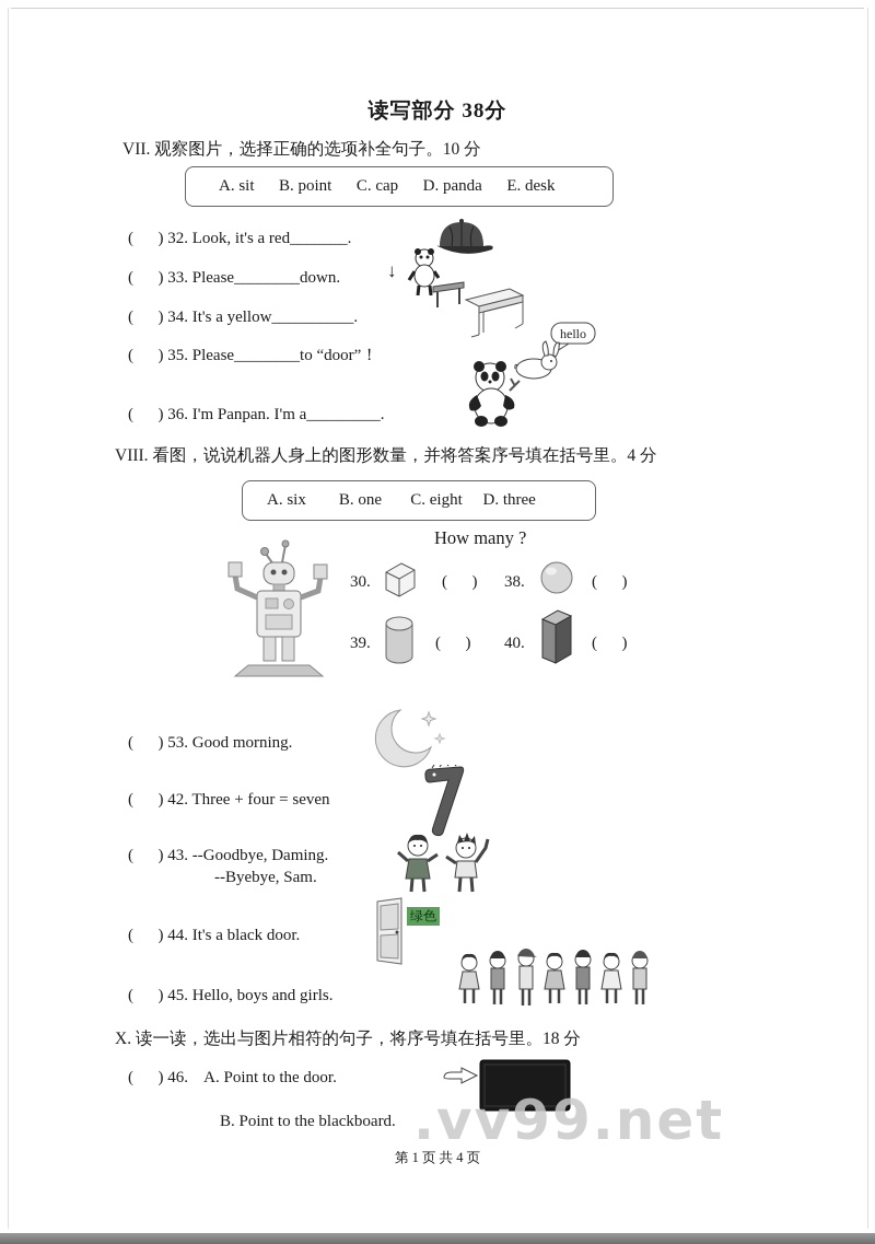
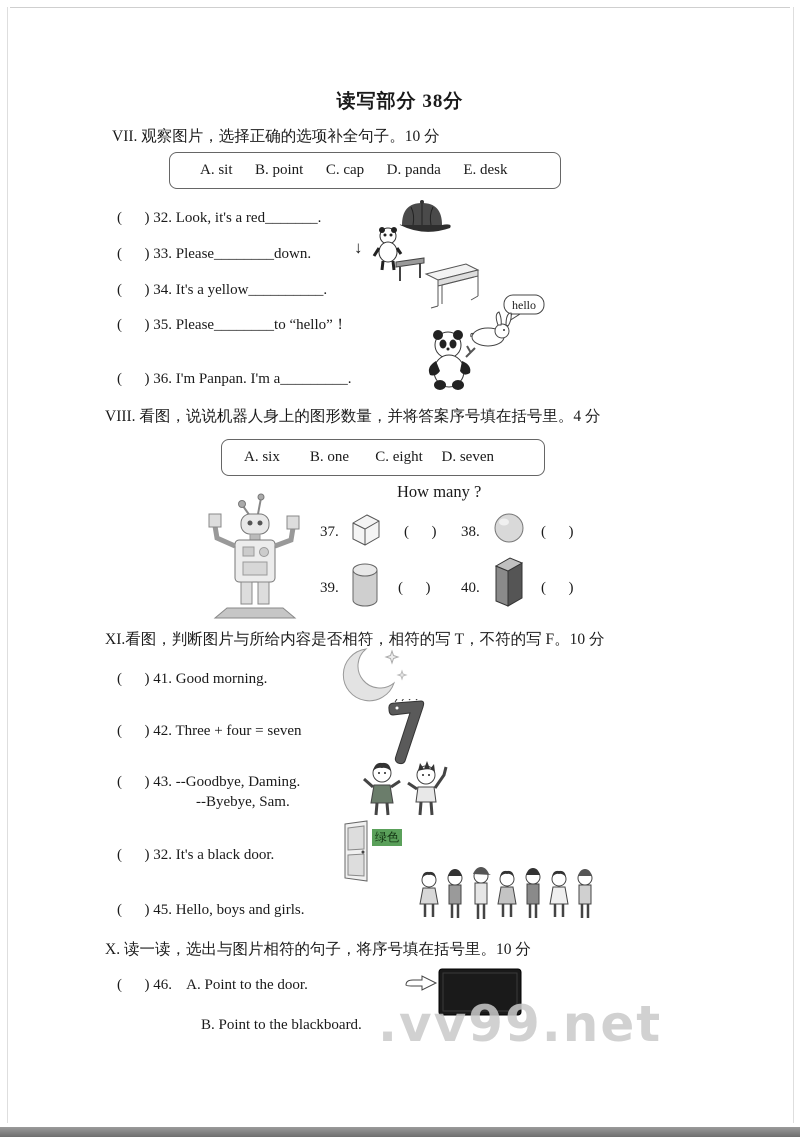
  读写部分 38分
  VII. 观察图片，选择正确的选项补全句子。10 分
  A. sit B. point C. cap D. panda E. desk
  ( ) 32. Look, it's a red_______.
  ( ) 33. Please________down.
  ( ) 34. It's a yellow__________.
- ( ) 35. Please________to “door”！
+ ( ) 35. Please________to “hello”！
  ( ) 36. I'm Panpan. I'm a_________.
  ↓
  hello
  VIII. 看图，说说机器人身上的图形数量，并将答案序号填在括号里。4 分
- A. six B. one C. eight D. three
+ A. six B. one C. eight D. seven
  How many ?
- 30.
+ 37.
  ( )
  38.
  ( )
  39.
  ( )
  40.
  ( )
+ XI.看图，判断图片与所给内容是否相符，相符的写 T，不符的写 F。10 分
- ( ) 53. Good morning.
+ ( ) 41. Good morning.
  ( ) 42. Three + four = seven
  ( ) 43. --Goodbye, Daming.
  --Byebye, Sam.
- ( ) 44. It's a black door.
+ ( ) 32. It's a black door.
  绿色
  ( ) 45. Hello, boys and girls.
- X. 读一读，选出与图片相符的句子，将序号填在括号里。18 分
+ X. 读一读，选出与图片相符的句子，将序号填在括号里。10 分
  ( ) 46. A. Point to the door.
  B. Point to the blackboard.
  .vv99.net
- 第 1 页 共 4 页
